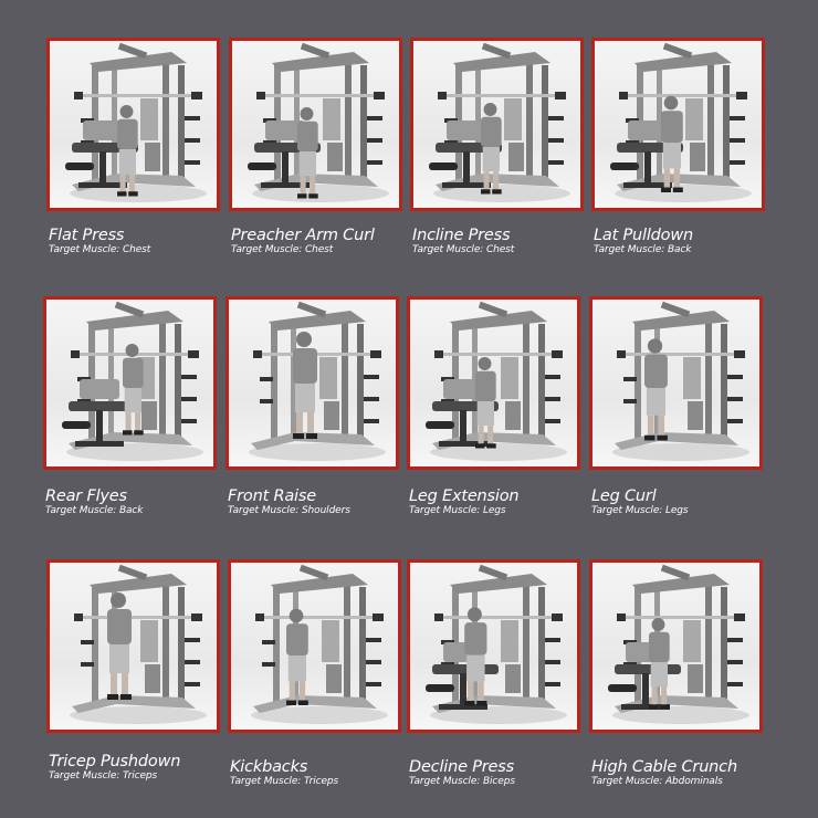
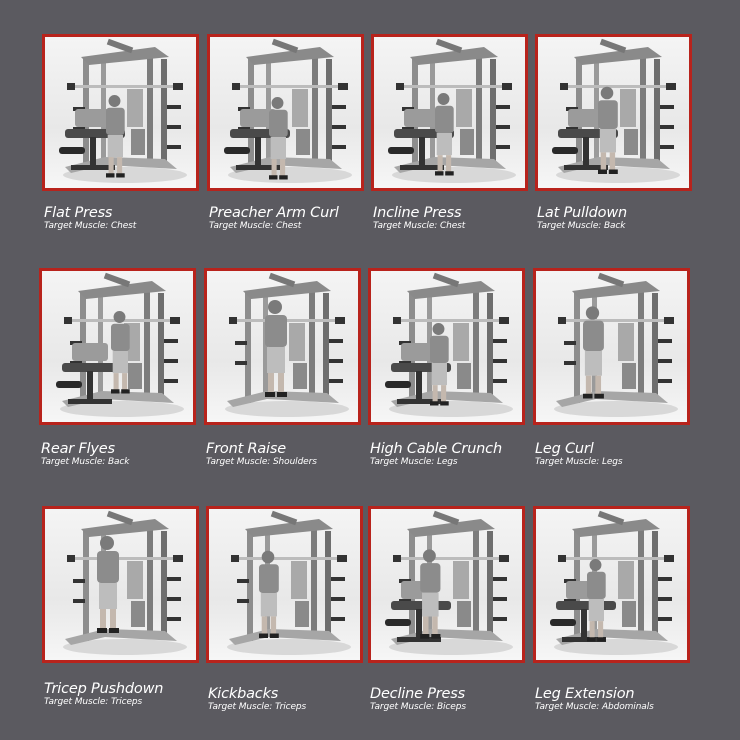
  Flat Press
  Target Muscle: Chest
  Preacher Arm Curl
  Target Muscle: Chest
  Incline Press
  Target Muscle: Chest
  Lat Pulldown
  Target Muscle: Back
  Rear Flyes
  Target Muscle: Back
  Front Raise
  Target Muscle: Shoulders
- Leg Extension
+ High Cable Crunch
  Target Muscle: Legs
  Leg Curl
  Target Muscle: Legs
  Tricep Pushdown
  Target Muscle: Triceps
  Kickbacks
  Target Muscle: Triceps
  Decline Press
  Target Muscle: Biceps
- High Cable Crunch
+ Leg Extension
  Target Muscle: Abdominals
